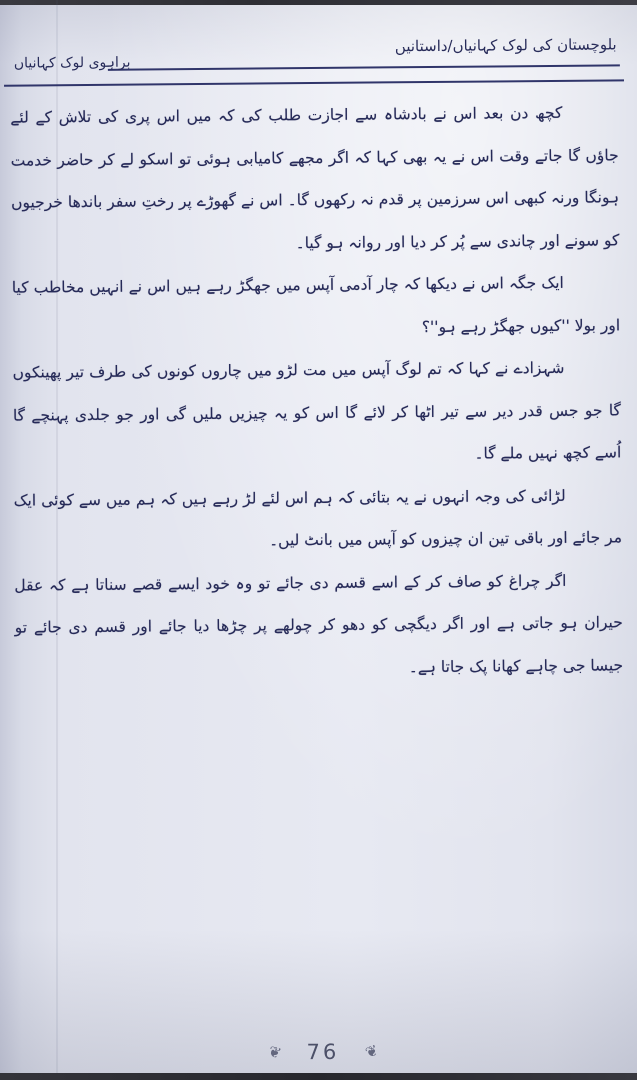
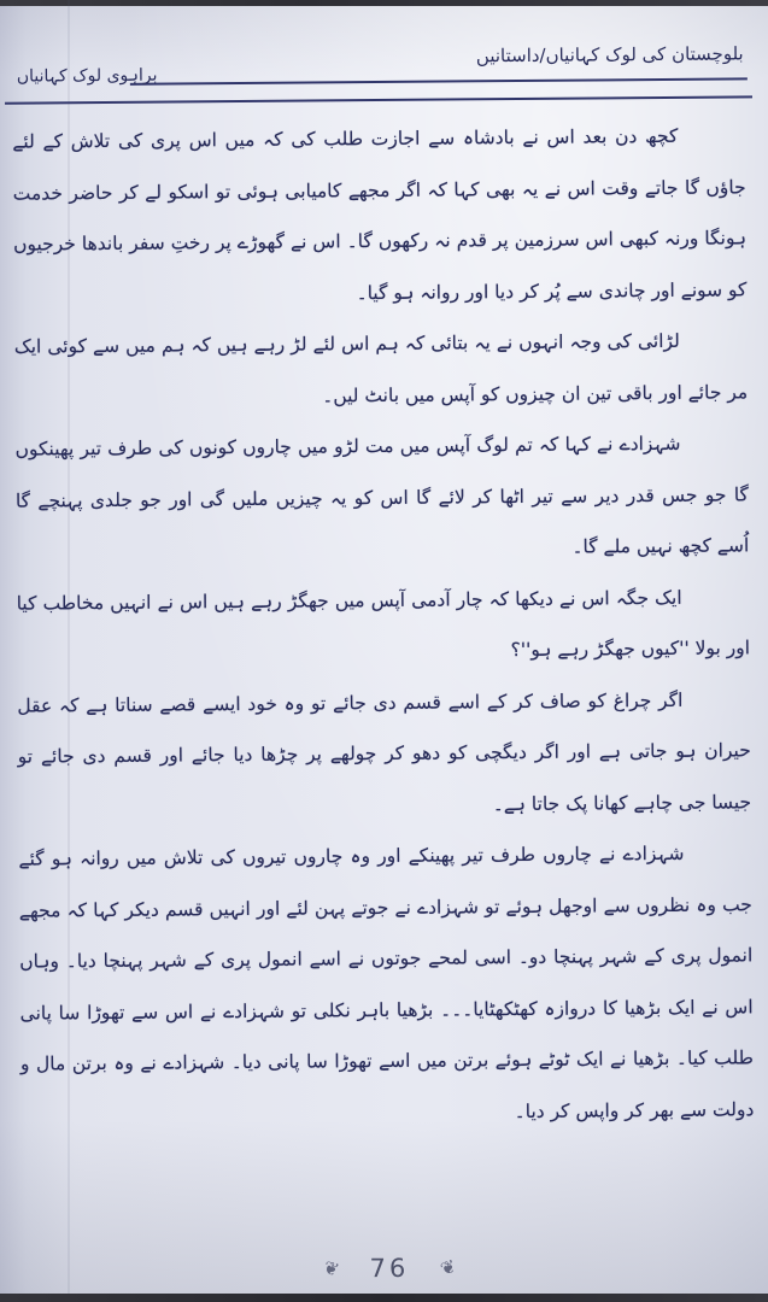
  بلوچستان کی لوک کہانیاں/داستانیں
  براہوی لوک کہانیاں
  کچھ دن بعد اس نے بادشاہ سے اجازت طلب کی کہ میں اس پری کی تلاش کے لئے جاؤں گا جاتے وقت اس نے یہ بھی کہا کہ اگر مجھے کامیابی ہوئی تو اسکو لے کر حاضر خدمت ہونگا ورنہ کبھی اس سرزمین پر قدم نہ رکھوں گا۔ اس نے گھوڑے پر رختِ سفر باندھا خرجیوں کو سونے اور چاندی سے پُر کر دیا اور روانہ ہو گیا۔
- ایک جگہ اس نے دیکھا کہ چار آدمی آپس میں جھگڑ رہے ہیں اس نے انہیں مخاطب کیا اور بولا ''کیوں جھگڑ رہے ہو''؟
+ لڑائی کی وجہ انہوں نے یہ بتائی کہ ہم اس لئے لڑ رہے ہیں کہ ہم میں سے کوئی ایک مر جائے اور باقی تین ان چیزوں کو آپس میں بانٹ لیں۔
  شہزادے نے کہا کہ تم لوگ آپس میں مت لڑو میں چاروں کونوں کی طرف تیر پھینکوں گا جو جس قدر دیر سے تیر اٹھا کر لائے گا اس کو یہ چیزیں ملیں گی اور جو جلدی پہنچے گا اُسے کچھ نہیں ملے گا۔
- لڑائی کی وجہ انہوں نے یہ بتائی کہ ہم اس لئے لڑ رہے ہیں کہ ہم میں سے کوئی ایک مر جائے اور باقی تین ان چیزوں کو آپس میں بانٹ لیں۔
+ ایک جگہ اس نے دیکھا کہ چار آدمی آپس میں جھگڑ رہے ہیں اس نے انہیں مخاطب کیا اور بولا ''کیوں جھگڑ رہے ہو''؟
  اگر چراغ کو صاف کر کے اسے قسم دی جائے تو وہ خود ایسے قصے سناتا ہے کہ عقل حیران ہو جاتی ہے اور اگر دیگچی کو دھو کر چولھے پر چڑھا دیا جائے اور قسم دی جائے تو جیسا جی چاہے کھانا پک جاتا ہے۔
+ شہزادے نے چاروں طرف تیر پھینکے اور وہ چاروں تیروں کی تلاش میں روانہ ہو گئے جب وہ نظروں سے اوجھل ہوئے تو شہزادے نے جوتے پہن لئے اور انہیں قسم دیکر کہا کہ مجھے انمول پری کے شہر پہنچا دو۔ اسی لمحے جوتوں نے اسے انمول پری کے شہر پہنچا دیا۔ وہاں اس نے ایک بڑھیا کا دروازہ کھٹکھٹایا۔۔۔ بڑھیا باہر نکلی تو شہزادے نے اس سے تھوڑا سا پانی طلب کیا۔ بڑھیا نے ایک ٹوٹے ہوئے برتن میں اسے تھوڑا سا پانی دیا۔ شہزادے نے وہ برتن مال و دولت سے بھر کر واپس کر دیا۔
  76
